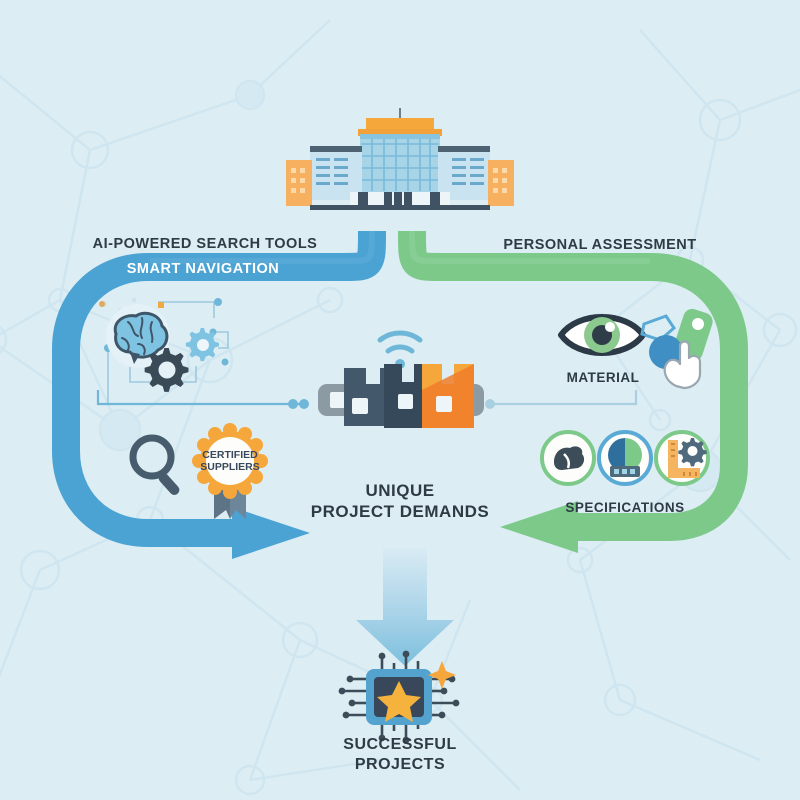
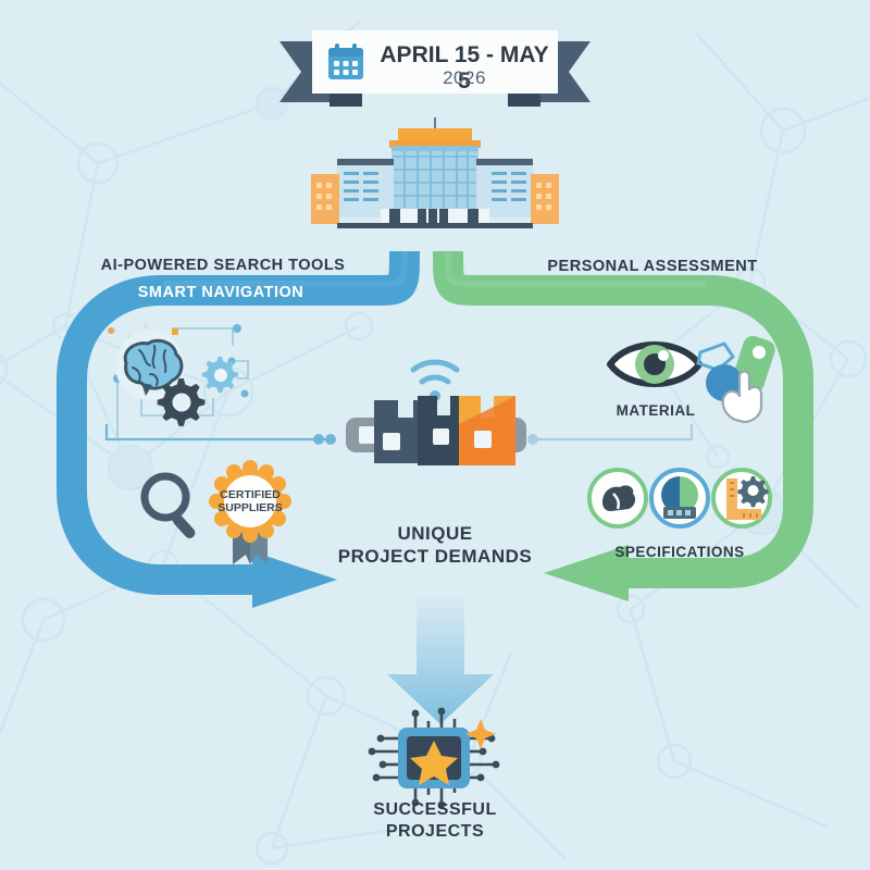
+ APRIL 15 - MAY 5
+ 2026
  AI-POWERED SEARCH TOOLS
  SMART NAVIGATION
  PERSONAL ASSESSMENT
  CERTIFIED
  SUPPLIERS
  UNIQUE
  PROJECT DEMANDS
  MATERIAL
  SPECIFICATIONS
  SUCCESSFUL
  PROJECTS
